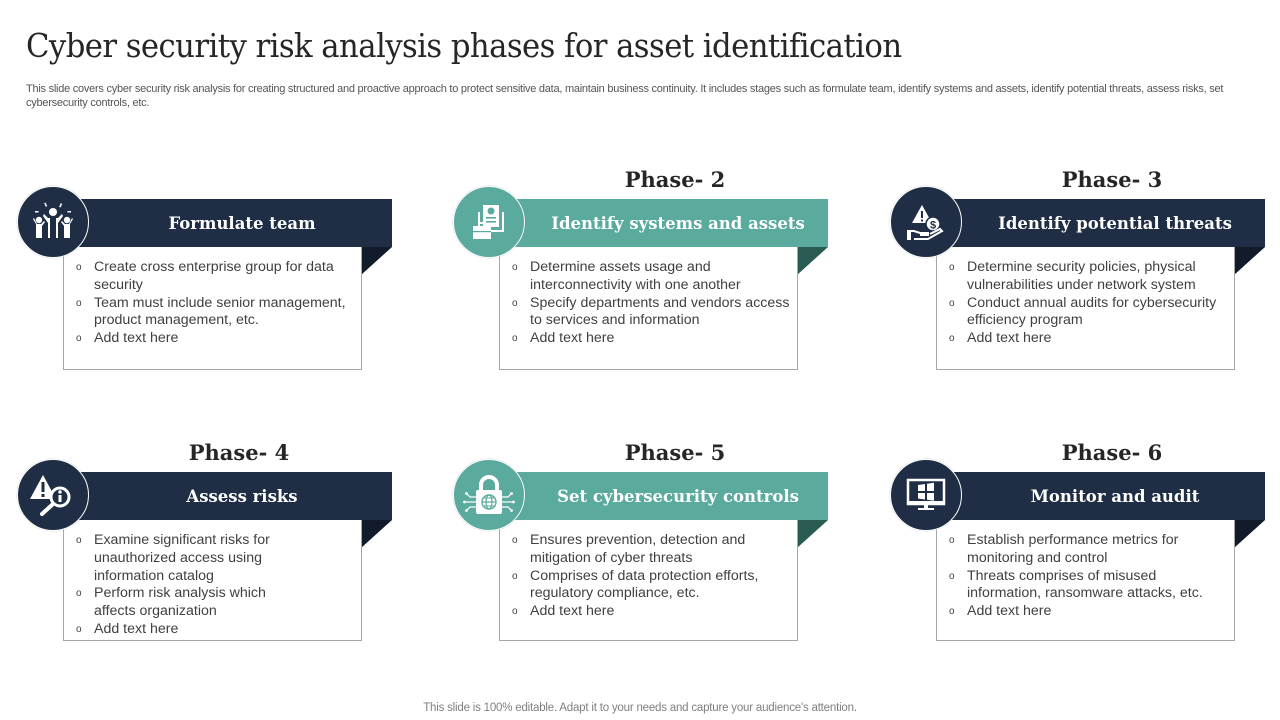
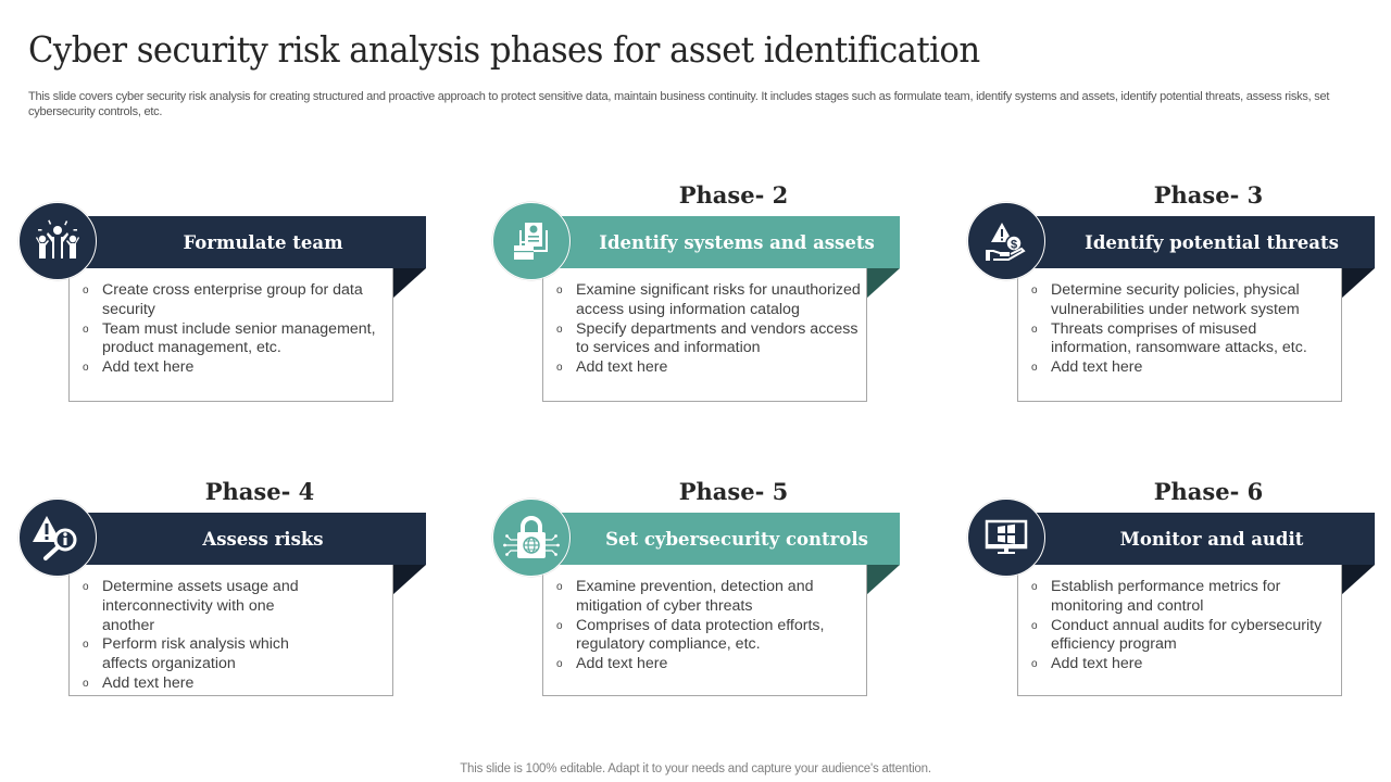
  Cyber security risk analysis phases for asset identification
  This slide covers cyber security risk analysis for creating structured and proactive approach to protect sensitive data, maintain business continuity. It includes stages such as formulate team, identify systems and assets, identify potential threats, assess risks, set cybersecurity controls, etc.
  Formulate team
  Create cross enterprise group for data security
  Team must include senior management, product management, etc.
  Add text here
  Phase- 2
  Identify systems and assets
- Determine assets usage and interconnectivity with one another
+ Examine significant risks for unauthorized access using information catalog
  Specify departments and vendors access to services and information
  Add text here
  Phase- 3
  Identify potential threats
  Determine security policies, physical vulnerabilities under network system
- Conduct annual audits for cybersecurity efficiency program
+ Threats comprises of misused information, ransomware attacks, etc.
  Add text here
  $
  Phase- 4
  Assess risks
- Examine significant risks for unauthorized access using information catalog
+ Determine assets usage and interconnectivity with one another
  Perform risk analysis which affects organization
  Add text here
  Phase- 5
  Set cybersecurity controls
- Ensures prevention, detection and mitigation of cyber threats
+ Examine prevention, detection and mitigation of cyber threats
  Comprises of data protection efforts, regulatory compliance, etc.
  Add text here
  Phase- 6
  Monitor and audit
  Establish performance metrics for monitoring and control
- Threats comprises of misused information, ransomware attacks, etc.
+ Conduct annual audits for cybersecurity efficiency program
  Add text here
  This slide is 100% editable. Adapt it to your needs and capture your audience's attention.
